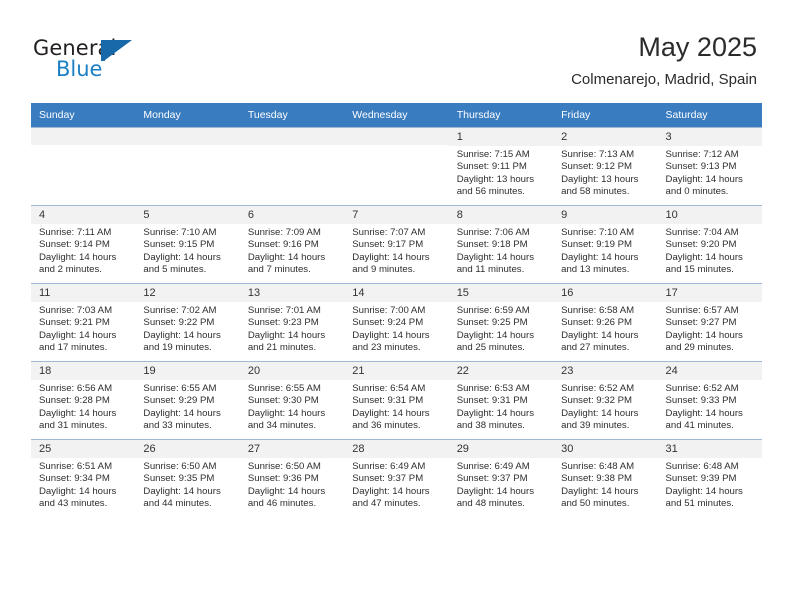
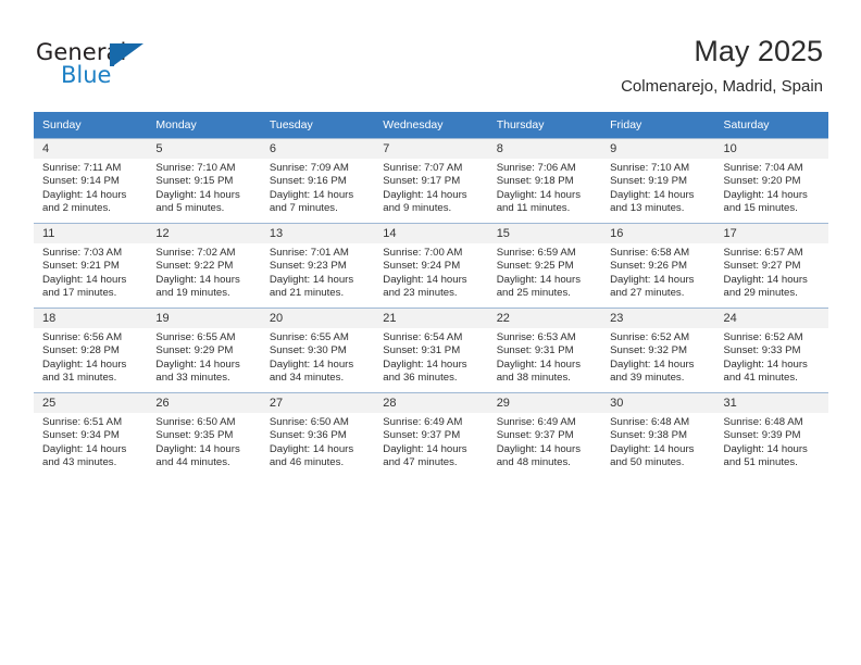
  Generl
  Blue
  May 2025
  Colmenarejo, Madrid, Spain
  Sunday	Monday	Tuesday	Wednesday	Thursday	Friday	Saturday
- 				1Sunrise: 7:15 AMSunset: 9:11 PMDaylight: 13 hoursand 56 minutes.	2Sunrise: 7:13 AMSunset: 9:12 PMDaylight: 13 hoursand 58 minutes.	3Sunrise: 7:12 AMSunset: 9:13 PMDaylight: 14 hoursand 0 minutes.
  4Sunrise: 7:11 AMSunset: 9:14 PMDaylight: 14 hoursand 2 minutes.	5Sunrise: 7:10 AMSunset: 9:15 PMDaylight: 14 hoursand 5 minutes.	6Sunrise: 7:09 AMSunset: 9:16 PMDaylight: 14 hoursand 7 minutes.	7Sunrise: 7:07 AMSunset: 9:17 PMDaylight: 14 hoursand 9 minutes.	8Sunrise: 7:06 AMSunset: 9:18 PMDaylight: 14 hoursand 11 minutes.	9Sunrise: 7:10 AMSunset: 9:19 PMDaylight: 14 hoursand 13 minutes.	10Sunrise: 7:04 AMSunset: 9:20 PMDaylight: 14 hoursand 15 minutes.
  11Sunrise: 7:03 AMSunset: 9:21 PMDaylight: 14 hoursand 17 minutes.	12Sunrise: 7:02 AMSunset: 9:22 PMDaylight: 14 hoursand 19 minutes.	13Sunrise: 7:01 AMSunset: 9:23 PMDaylight: 14 hoursand 21 minutes.	14Sunrise: 7:00 AMSunset: 9:24 PMDaylight: 14 hoursand 23 minutes.	15Sunrise: 6:59 AMSunset: 9:25 PMDaylight: 14 hoursand 25 minutes.	16Sunrise: 6:58 AMSunset: 9:26 PMDaylight: 14 hoursand 27 minutes.	17Sunrise: 6:57 AMSunset: 9:27 PMDaylight: 14 hoursand 29 minutes.
  18Sunrise: 6:56 AMSunset: 9:28 PMDaylight: 14 hoursand 31 minutes.	19Sunrise: 6:55 AMSunset: 9:29 PMDaylight: 14 hoursand 33 minutes.	20Sunrise: 6:55 AMSunset: 9:30 PMDaylight: 14 hoursand 34 minutes.	21Sunrise: 6:54 AMSunset: 9:31 PMDaylight: 14 hoursand 36 minutes.	22Sunrise: 6:53 AMSunset: 9:31 PMDaylight: 14 hoursand 38 minutes.	23Sunrise: 6:52 AMSunset: 9:32 PMDaylight: 14 hoursand 39 minutes.	24Sunrise: 6:52 AMSunset: 9:33 PMDaylight: 14 hoursand 41 minutes.
  25Sunrise: 6:51 AMSunset: 9:34 PMDaylight: 14 hoursand 43 minutes.	26Sunrise: 6:50 AMSunset: 9:35 PMDaylight: 14 hoursand 44 minutes.	27Sunrise: 6:50 AMSunset: 9:36 PMDaylight: 14 hoursand 46 minutes.	28Sunrise: 6:49 AMSunset: 9:37 PMDaylight: 14 hoursand 47 minutes.	29Sunrise: 6:49 AMSunset: 9:37 PMDaylight: 14 hoursand 48 minutes.	30Sunrise: 6:48 AMSunset: 9:38 PMDaylight: 14 hoursand 50 minutes.	31Sunrise: 6:48 AMSunset: 9:39 PMDaylight: 14 hoursand 51 minutes.
